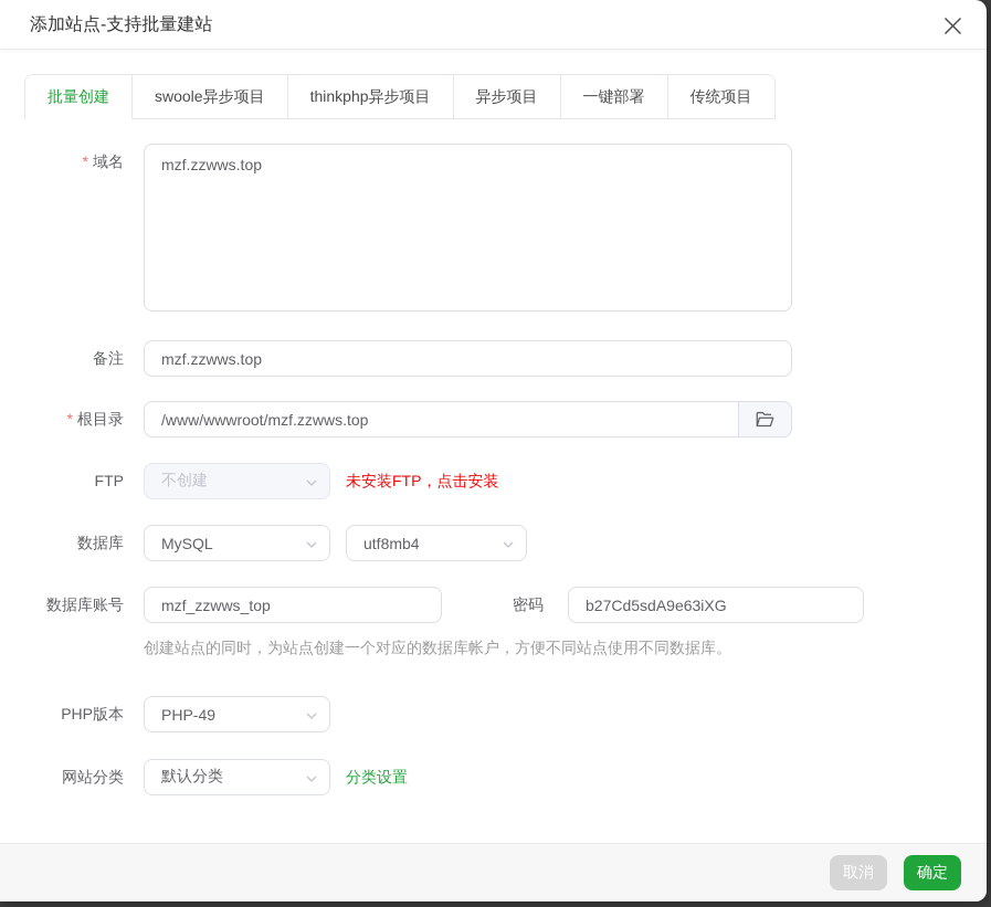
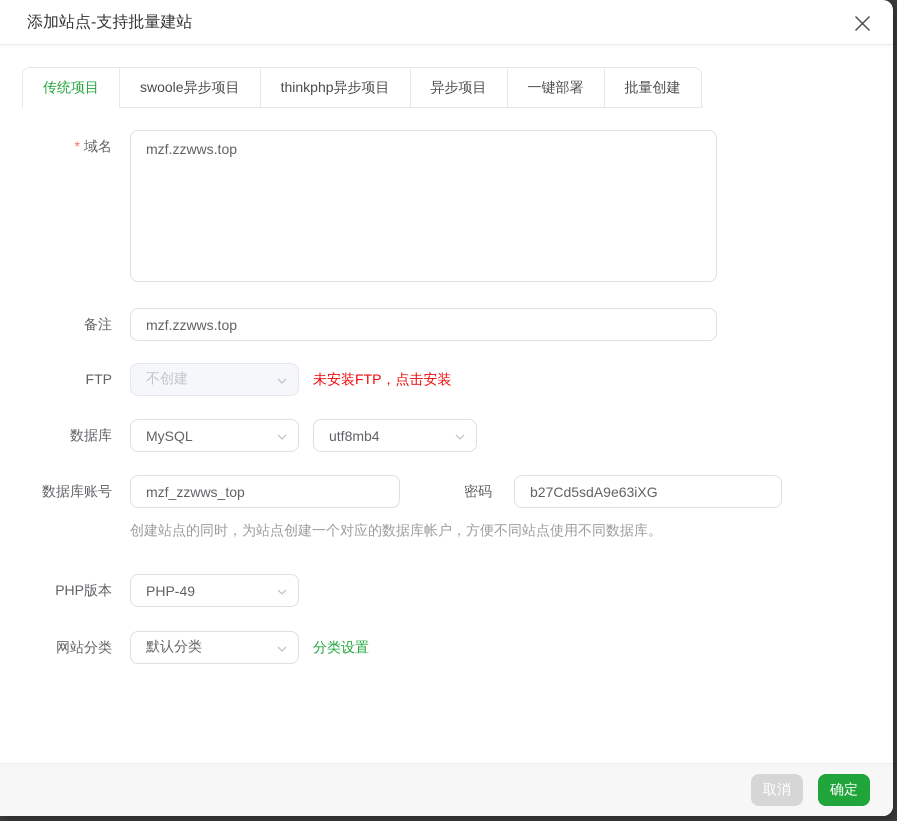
  添加站点-支持批量建站
- 批量创建
+ 传统项目
  swoole异步项目
  thinkphp异步项目
  异步项目
  一键部署
- 传统项目
+ 批量创建
  * 域名
  mzf.zzwws.top
  备注
  mzf.zzwws.top
- * 根目录
- /www/wwwroot/mzf.zzwws.top
  FTP
  不创建
  未安装FTP，点击安装
  数据库
  MySQL
  utf8mb4
  数据库账号
  mzf_zzwws_top
  密码
  b27Cd5sdA9e63iXG
  创建站点的同时，为站点创建一个对应的数据库帐户，方便不同站点使用不同数据库。
  PHP版本
  PHP-49
  网站分类
  默认分类
  分类设置
  取消
  确定
